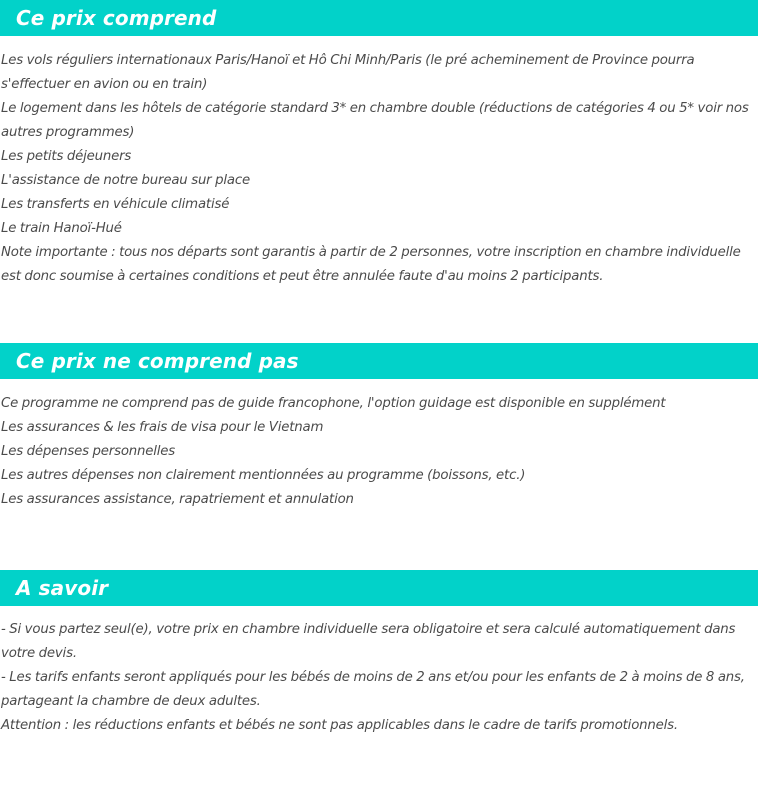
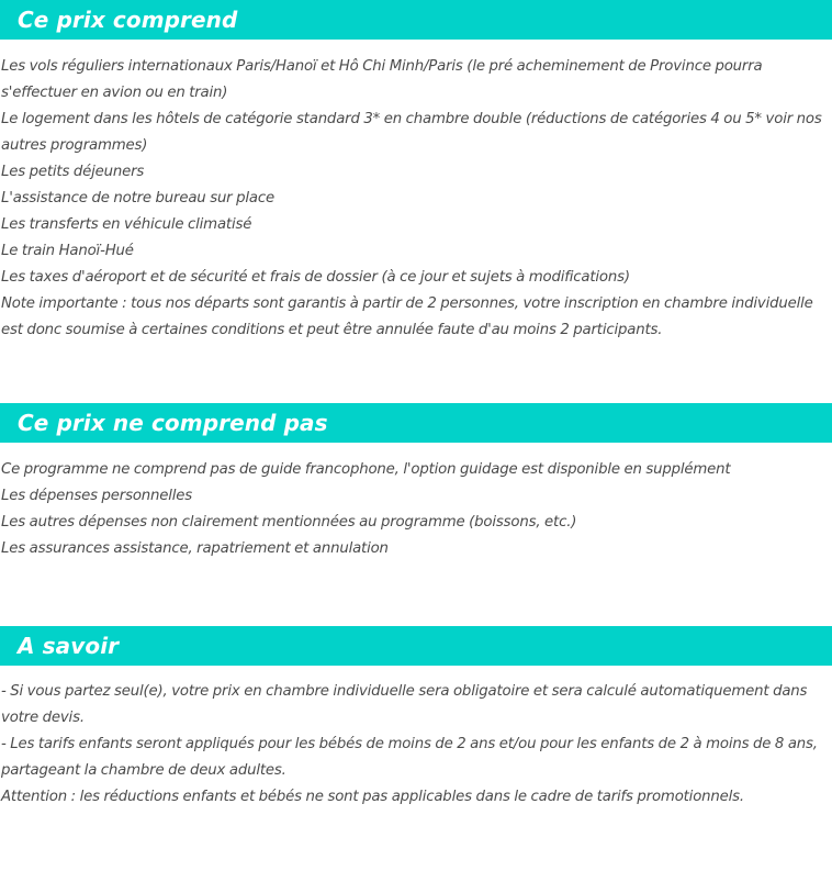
  Ce prix comprend
  Les vols réguliers internationaux Paris/Hanoï et Hô Chi Minh/Paris (le pré acheminement de Province pourra s'effectuer en avion ou en train)
  Le logement dans les hôtels de catégorie standard 3* en chambre double (réductions de catégories 4 ou 5* voir nos autres programmes)
  Les petits déjeuners
  L'assistance de notre bureau sur place
  Les transferts en véhicule climatisé
  Le train Hanoï-Hué
+ Les taxes d'aéroport et de sécurité et frais de dossier (à ce jour et sujets à modifications)
  Note importante : tous nos départs sont garantis à partir de 2 personnes, votre inscription en chambre individuelle est donc soumise à certaines conditions et peut être annulée faute d'au moins 2 participants.
  Ce prix ne comprend pas
  Ce programme ne comprend pas de guide francophone, l'option guidage est disponible en supplément
- Les assurances & les frais de visa pour le Vietnam
  Les dépenses personnelles
  Les autres dépenses non clairement mentionnées au programme (boissons, etc.)
  Les assurances assistance, rapatriement et annulation
  A savoir
  - Si vous partez seul(e), votre prix en chambre individuelle sera obligatoire et sera calculé automatiquement dans votre devis.
  - Les tarifs enfants seront appliqués pour les bébés de moins de 2 ans et/ou pour les enfants de 2 à moins de 8 ans, partageant la chambre de deux adultes.
  Attention : les réductions enfants et bébés ne sont pas applicables dans le cadre de tarifs promotionnels.
